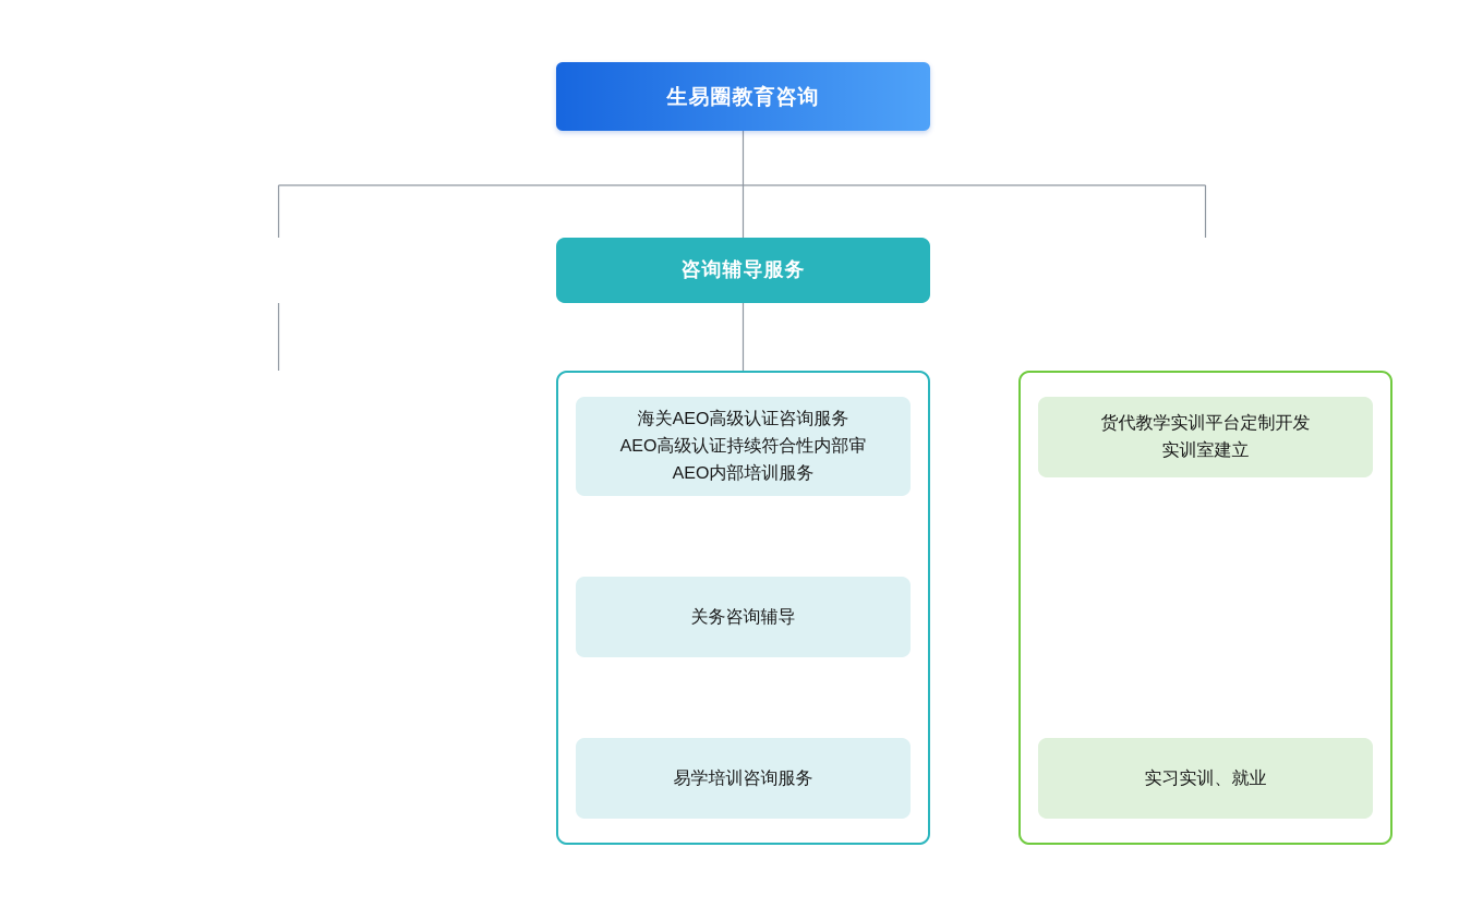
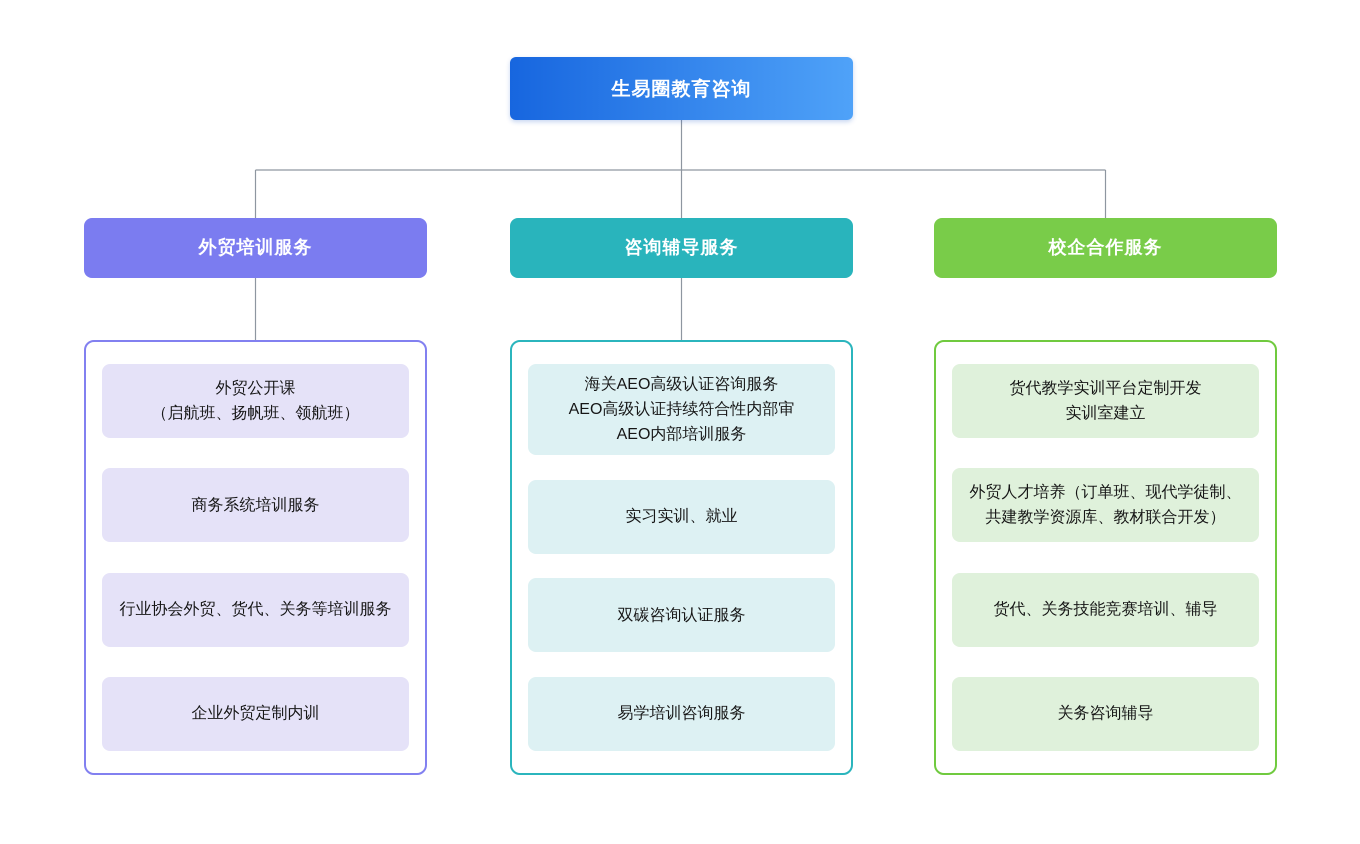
  生易圈教育咨询
+ 外贸培训服务
+ 外贸公开课
+ （启航班、扬帆班、领航班）
+ 商务系统培训服务
+ 行业协会外贸、货代、关务等培训服务
+ 企业外贸定制内训
  咨询辅导服务
  海关AEO高级认证咨询服务
  AEO高级认证持续符合性内部审
  AEO内部培训服务
- 关务咨询辅导
+ 实习实训、就业
+ 双碳咨询认证服务
  易学培训咨询服务
+ 校企合作服务
  货代教学实训平台定制开发
  实训室建立
+ 外贸人才培养（订单班、现代学徒制、共建教学资源库、教材联合开发）
+ 货代、关务技能竞赛培训、辅导
- 实习实训、就业
+ 关务咨询辅导
